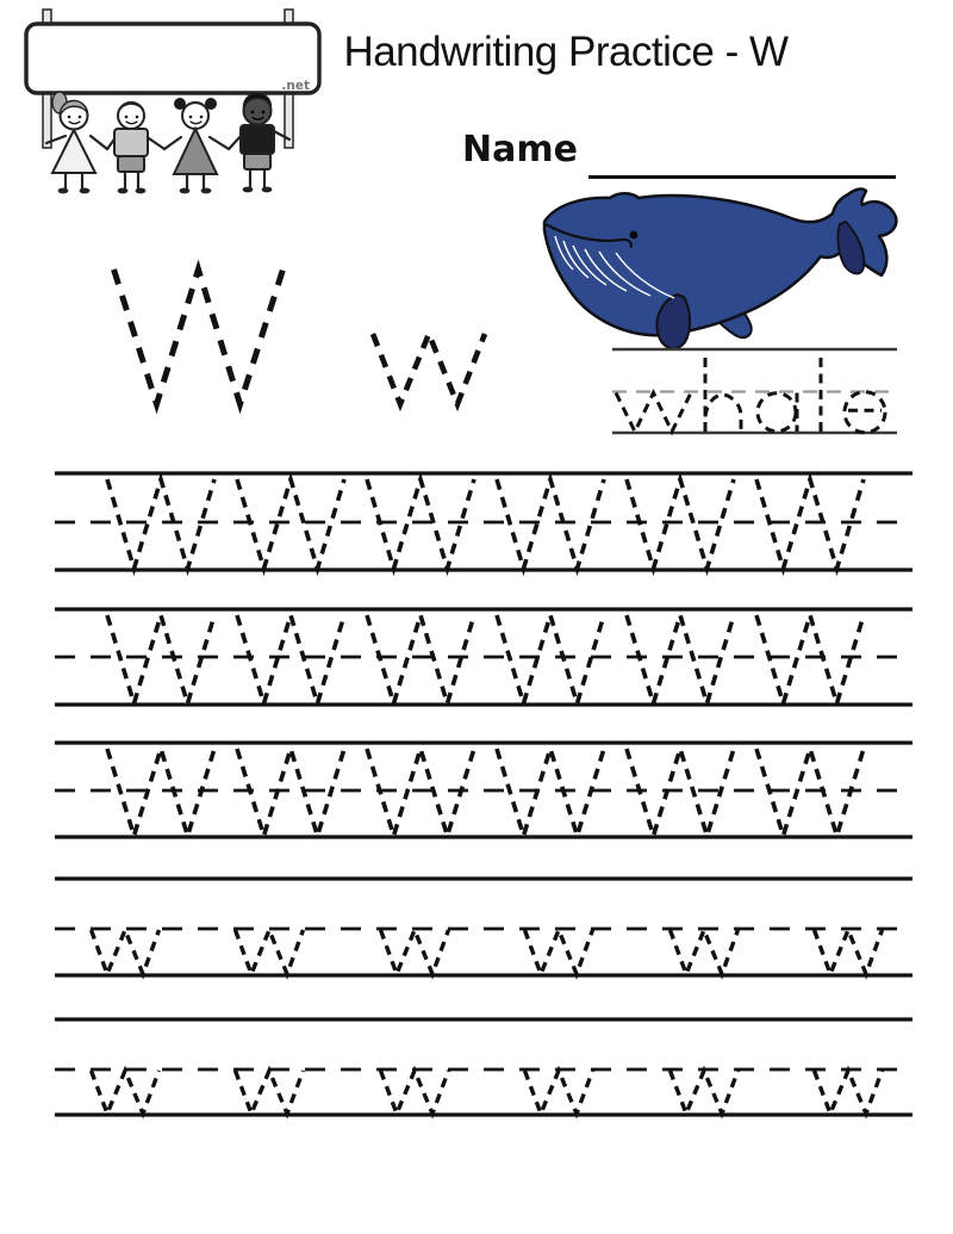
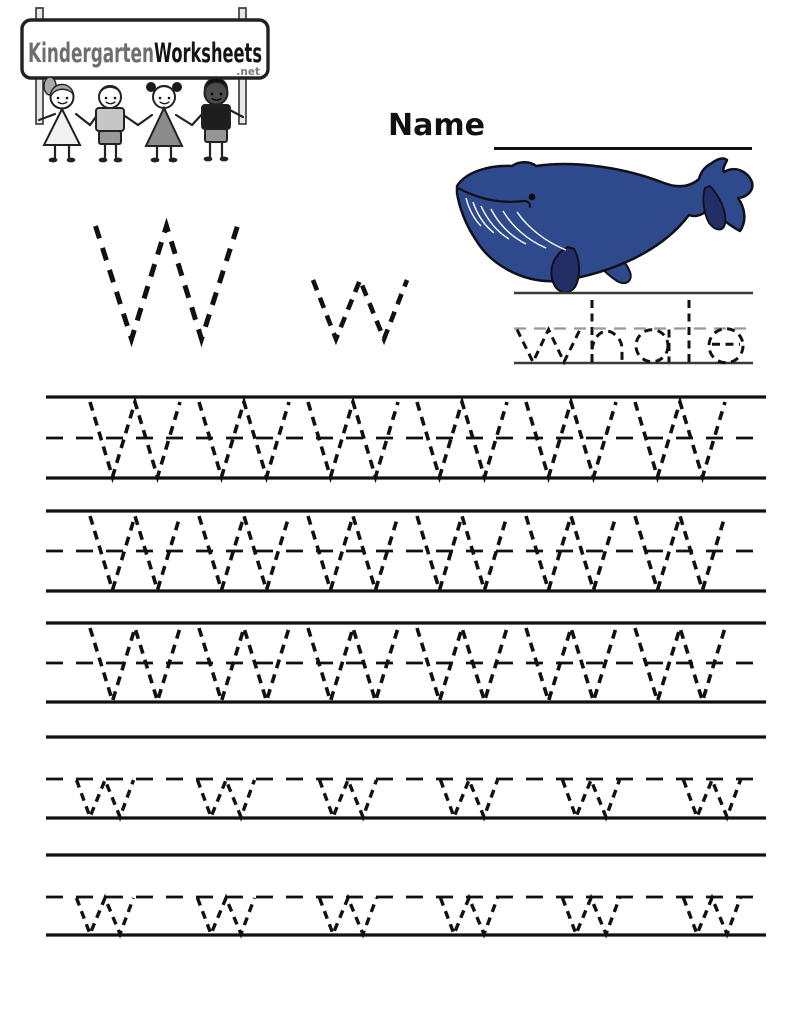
+ Kindergarten
+ Worksheets
  .net
- Handwriting Practice - W
  Name
